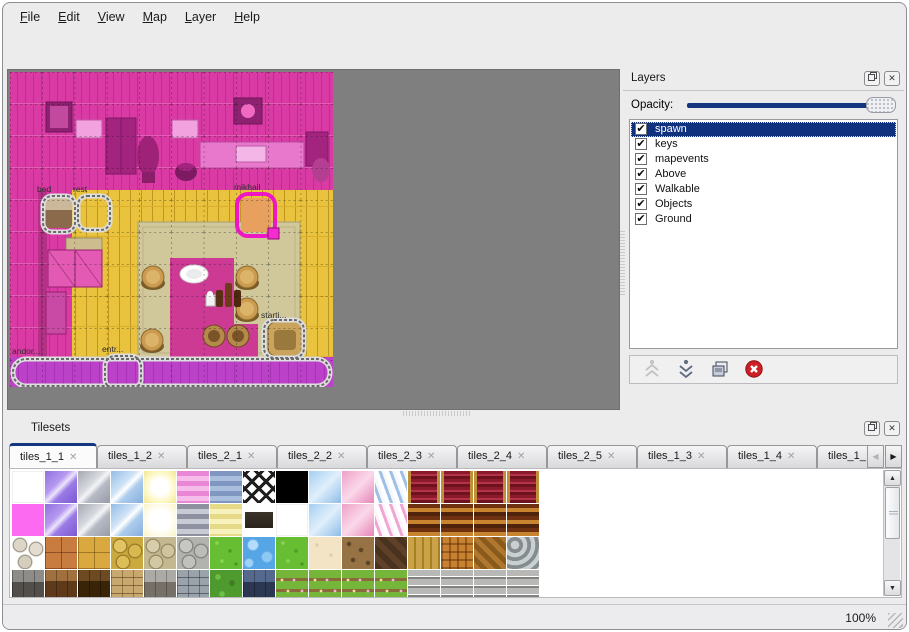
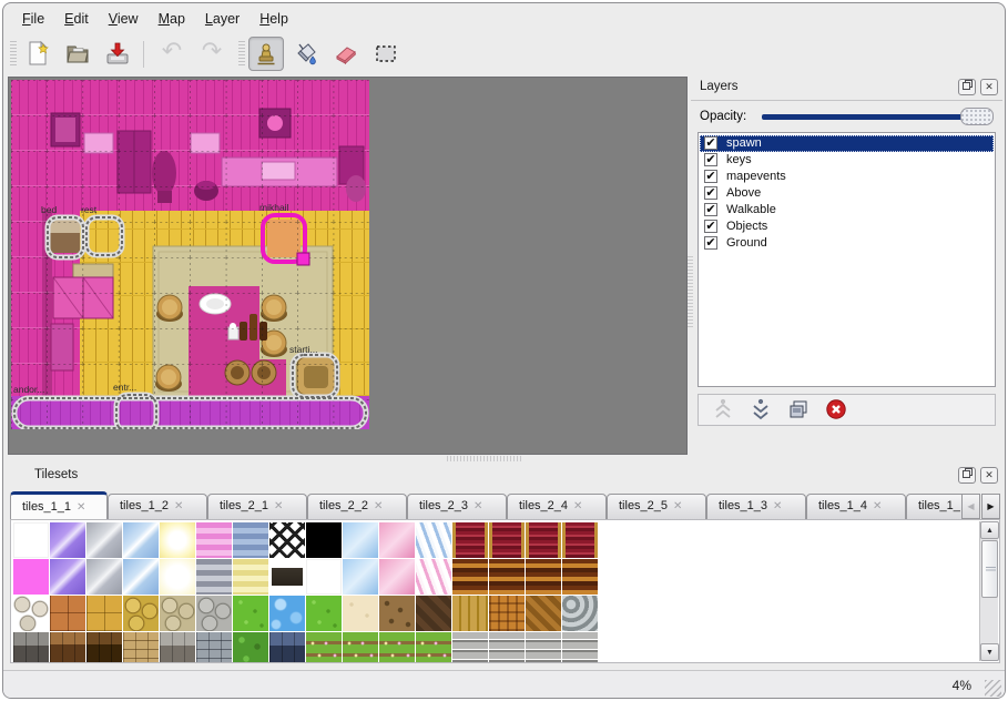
  File Edit View Map Layer Help
+ ↶
+ ↷
  bed
  rest
  mikhail
  starti...
  entr...
  andor...
  Layers
  ✕
  Opacity:
  ✔
  spawn
  ✔
  keys
  ✔
  mapevents
  ✔
  Above
  ✔
  Walkable
  ✔
  Objects
  ✔
  Ground
  Tilesets
  ✕
  tiles_1_1 ✕ tiles_1_2 ✕ tiles_2_1 ✕ tiles_2_2 ✕ tiles_2_3 ✕ tiles_2_4 ✕ tiles_2_5 ✕ tiles_1_3 ✕ tiles_1_4 ✕ tiles_1_
  ◀
  ▶
- 100%
+ 4%
